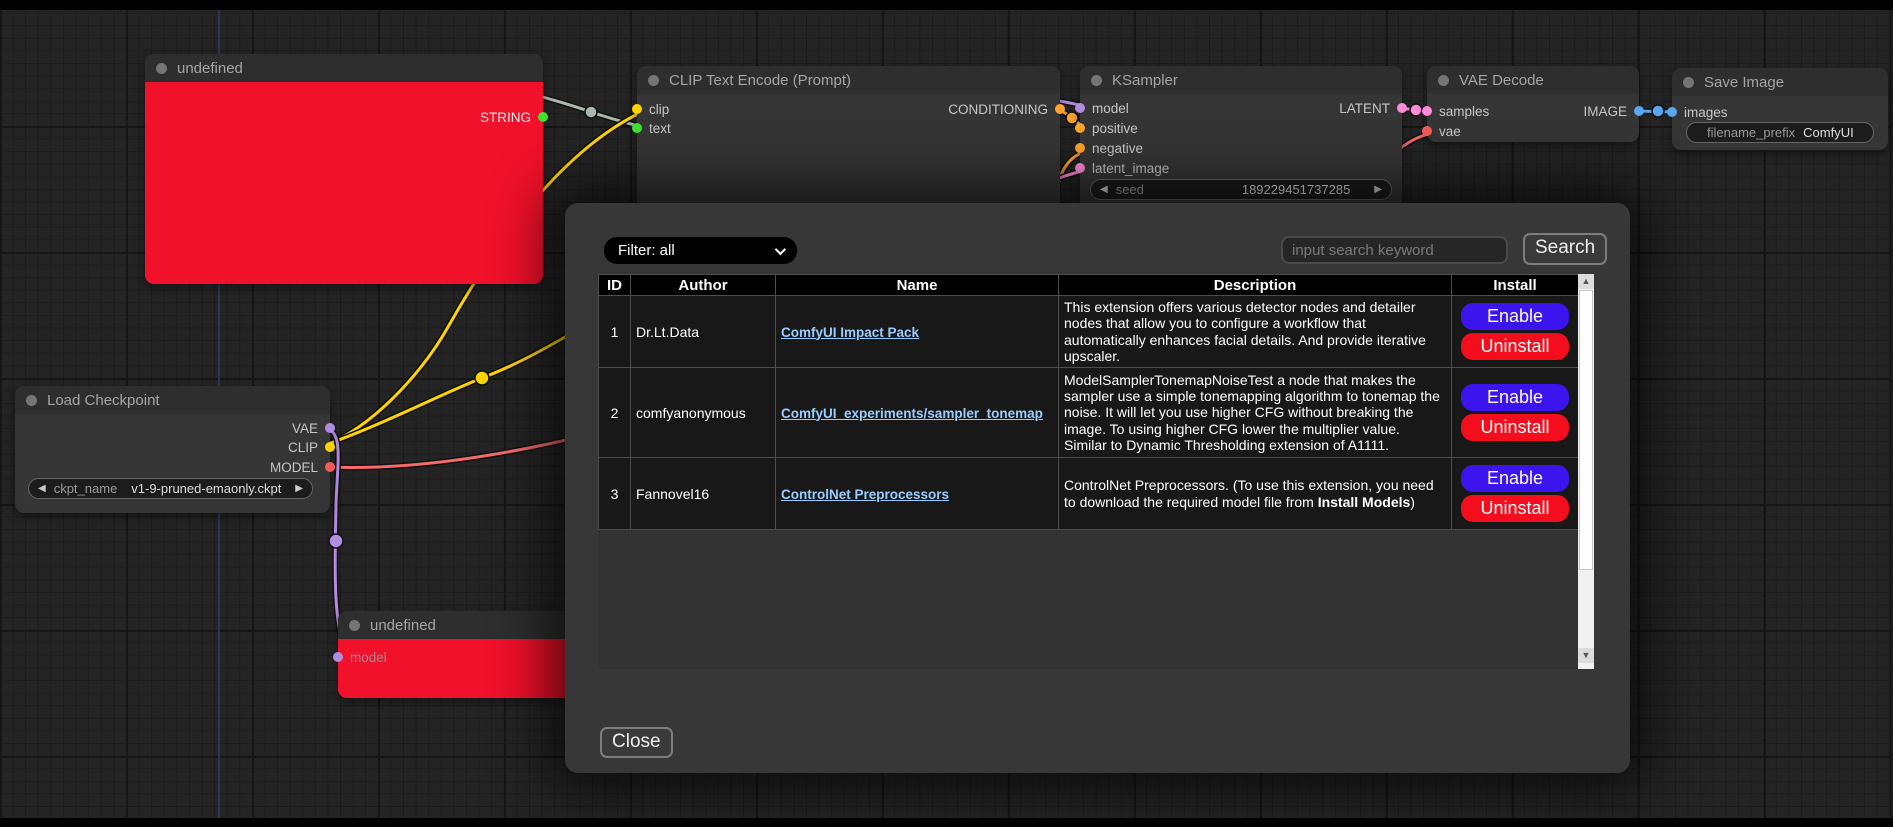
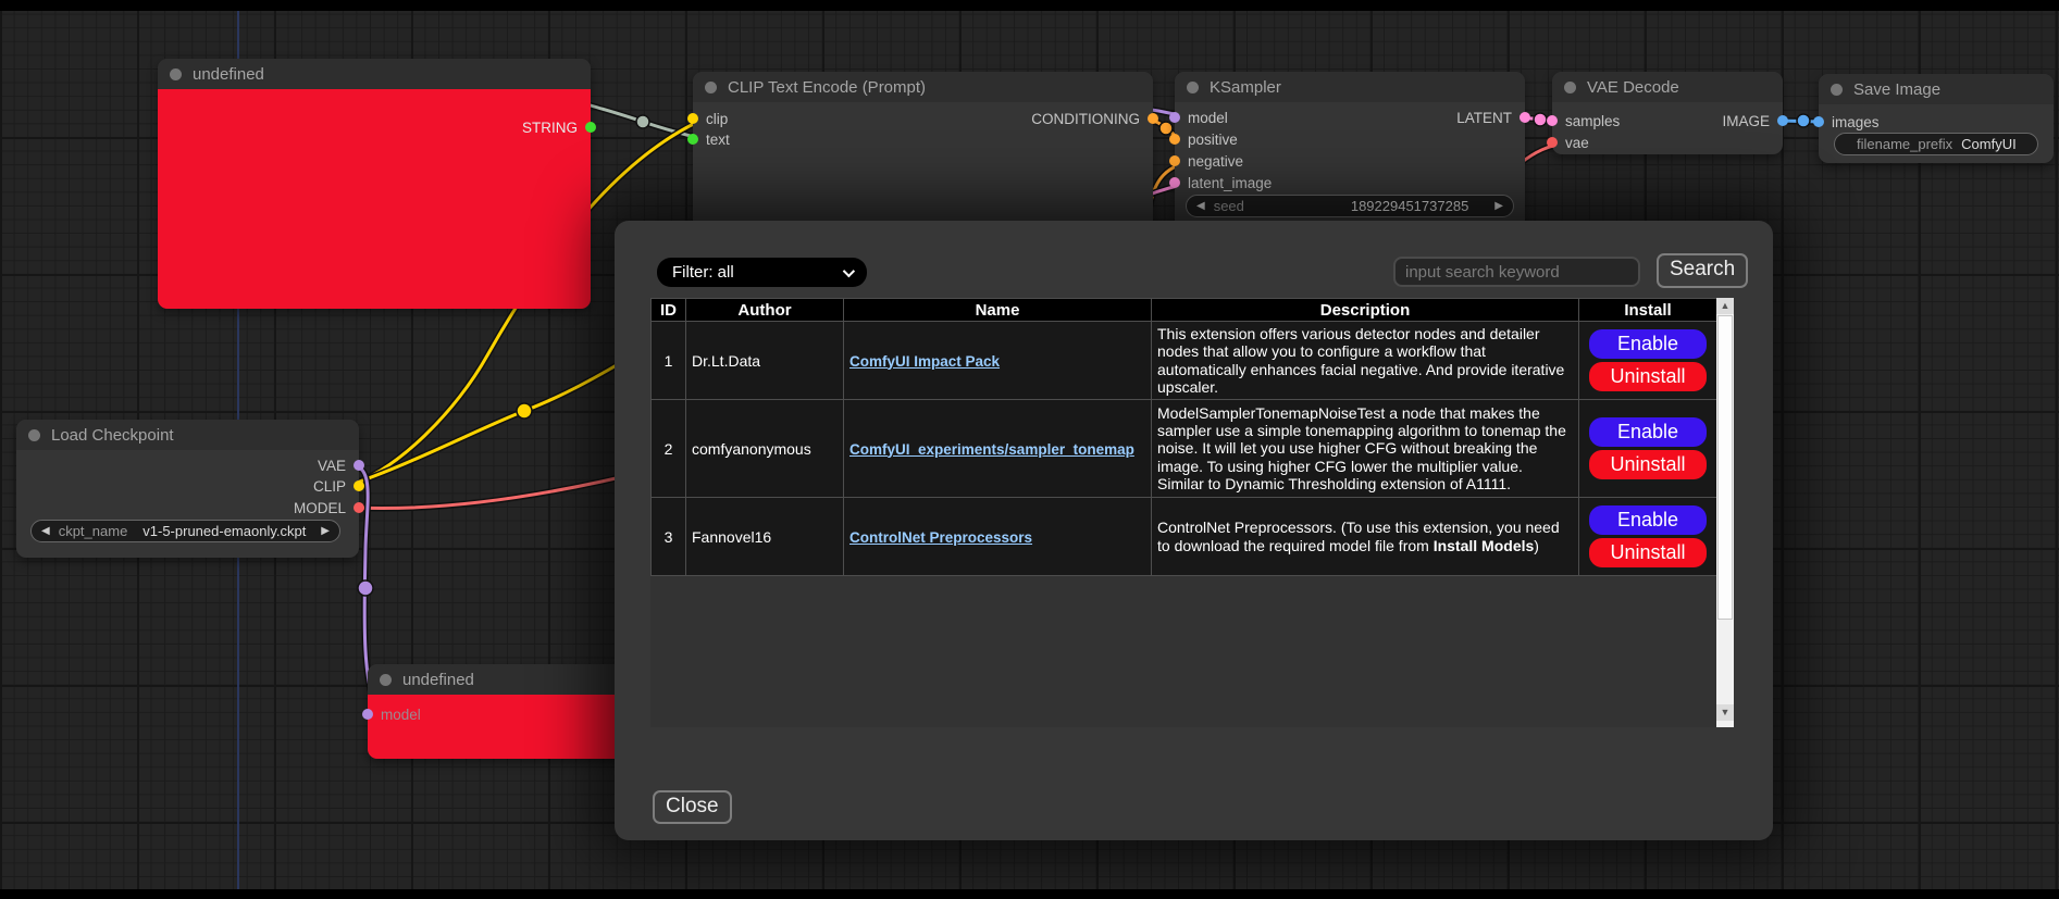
  undefined
  STRING
  CLIP Text Encode (Prompt)
  clip
  text
  CONDITIONING
  KSampler
  model
  positive
  negative
  latent_image
  LATENT
  ◀
  seed
  189229451737285
  ▶
  VAE Decode
  samples
  vae
  IMAGE
  Save Image
  images
  filename_prefix
  ComfyUI
  Load Checkpoint
  VAE
  CLIP
  MODEL
  ◀
  ckpt_name
- v1-9-pruned-emaonly.ckpt
+ v1-5-pruned-emaonly.ckpt
  ▶
  undefined
  model
  Filter: all
  input search keyword
  Search
  ID	Author	Name	Description	Install
- 1	Dr.Lt.Data	ComfyUI Impact Pack	This extension offers various detector nodes and detailer nodes that allow you to configure a workflow that automatically enhances facial details. And provide iterative upscaler.	Enable Uninstall
+ 1	Dr.Lt.Data	ComfyUI Impact Pack	This extension offers various detector nodes and detailer nodes that allow you to configure a workflow that automatically enhances facial negative. And provide iterative upscaler.	Enable Uninstall
  2	comfyanonymous	ComfyUI_experiments/sampler_tonemap	ModelSamplerTonemapNoiseTest a node that makes the sampler use a simple tonemapping algorithm to tonemap the noise. It will let you use higher CFG without breaking the image. To using higher CFG lower the multiplier value. Similar to Dynamic Thresholding extension of A1111.	Enable Uninstall
  3	Fannovel16	ControlNet Preprocessors	ControlNet Preprocessors. (To use this extension, you need to download the required model file from Install Models)	Enable Uninstall
  ▲
  ▼
  Close
